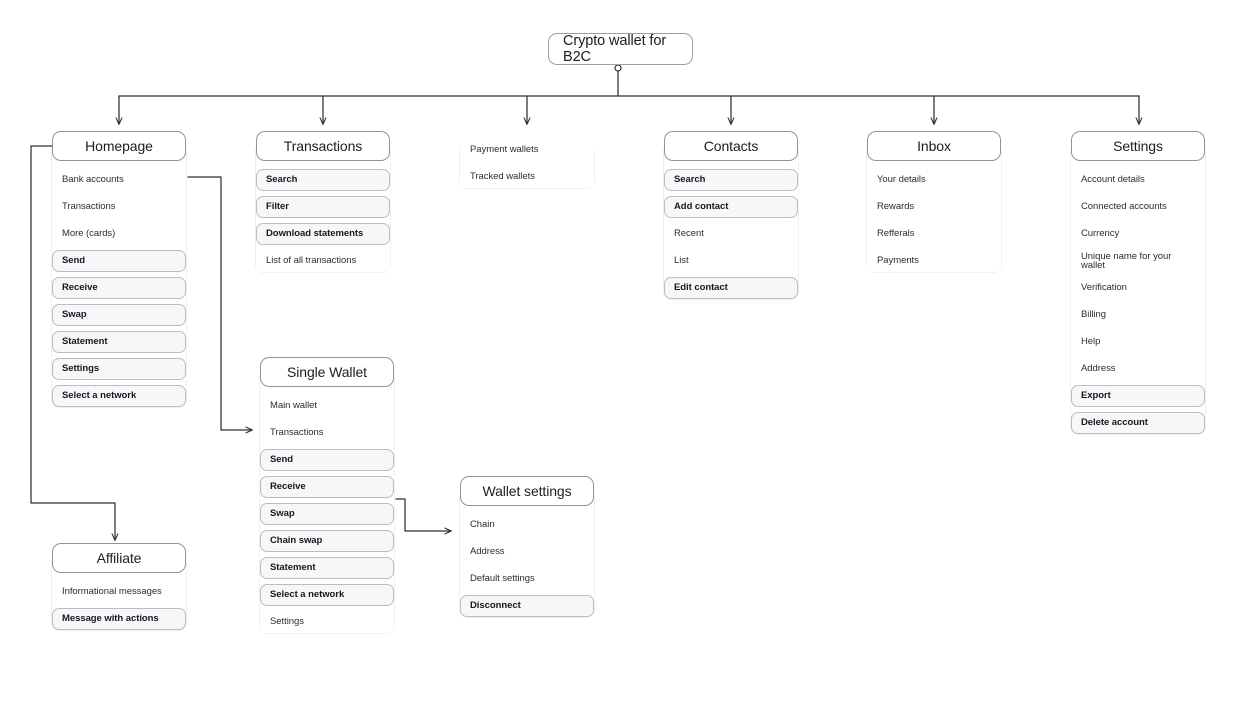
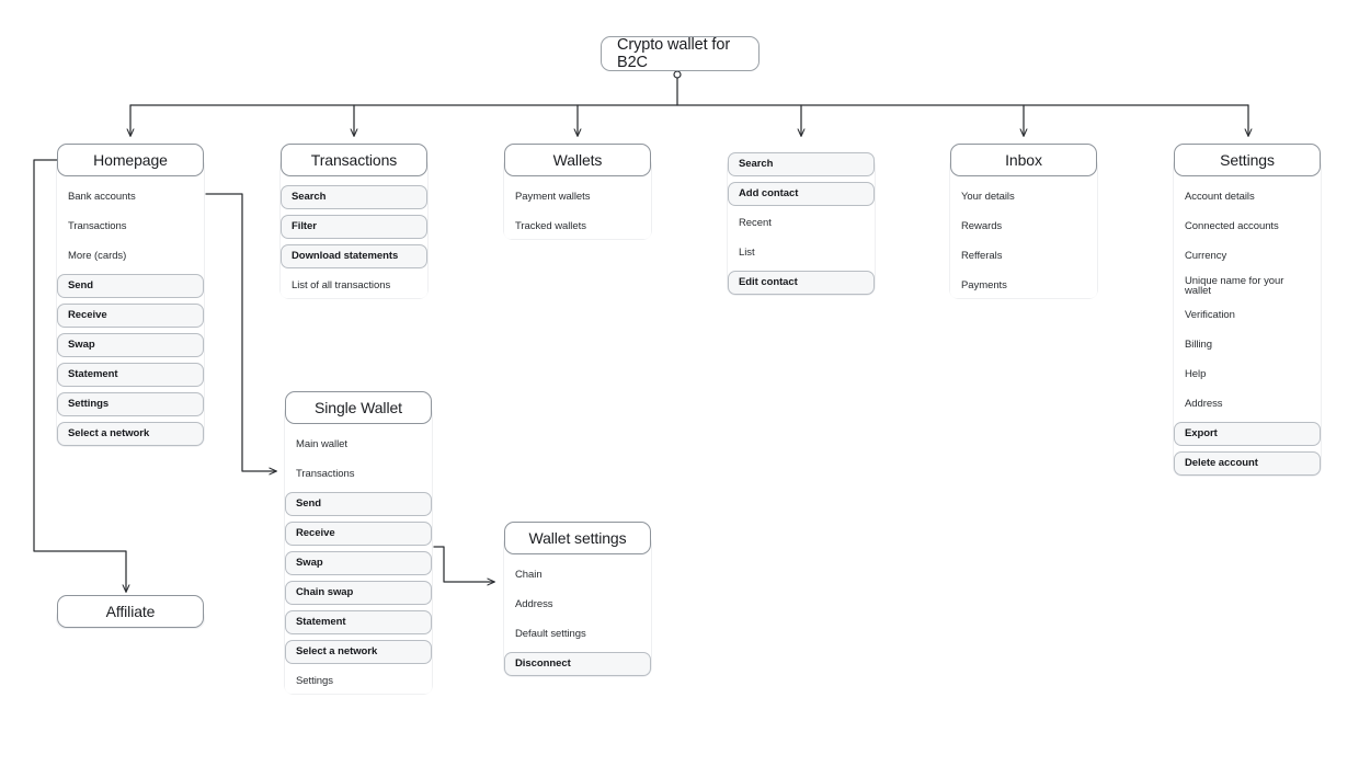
  Crypto wallet for B2C
  Homepage
  Bank accounts
  Transactions
  More (cards)
  Send
  Receive
  Swap
  Statement
  Settings
  Select a network
  Transactions
  Search
  Filter
  Download statements
  List of all transactions
+ Wallets
  Payment wallets
  Tracked wallets
- Contacts
  Search
  Add contact
  Recent
  List
  Edit contact
  Inbox
  Your details
  Rewards
  Refferals
  Payments
  Settings
  Account details
  Connected accounts
  Currency
  Unique name for your wallet
  Verification
  Billing
  Help
  Address
  Export
  Delete account
  Single Wallet
  Main wallet
  Transactions
  Send
  Receive
  Swap
  Chain swap
  Statement
  Select a network
  Settings
  Wallet settings
  Chain
  Address
  Default settings
  Disconnect
  Affiliate
- Informational messages
- Message with actions
